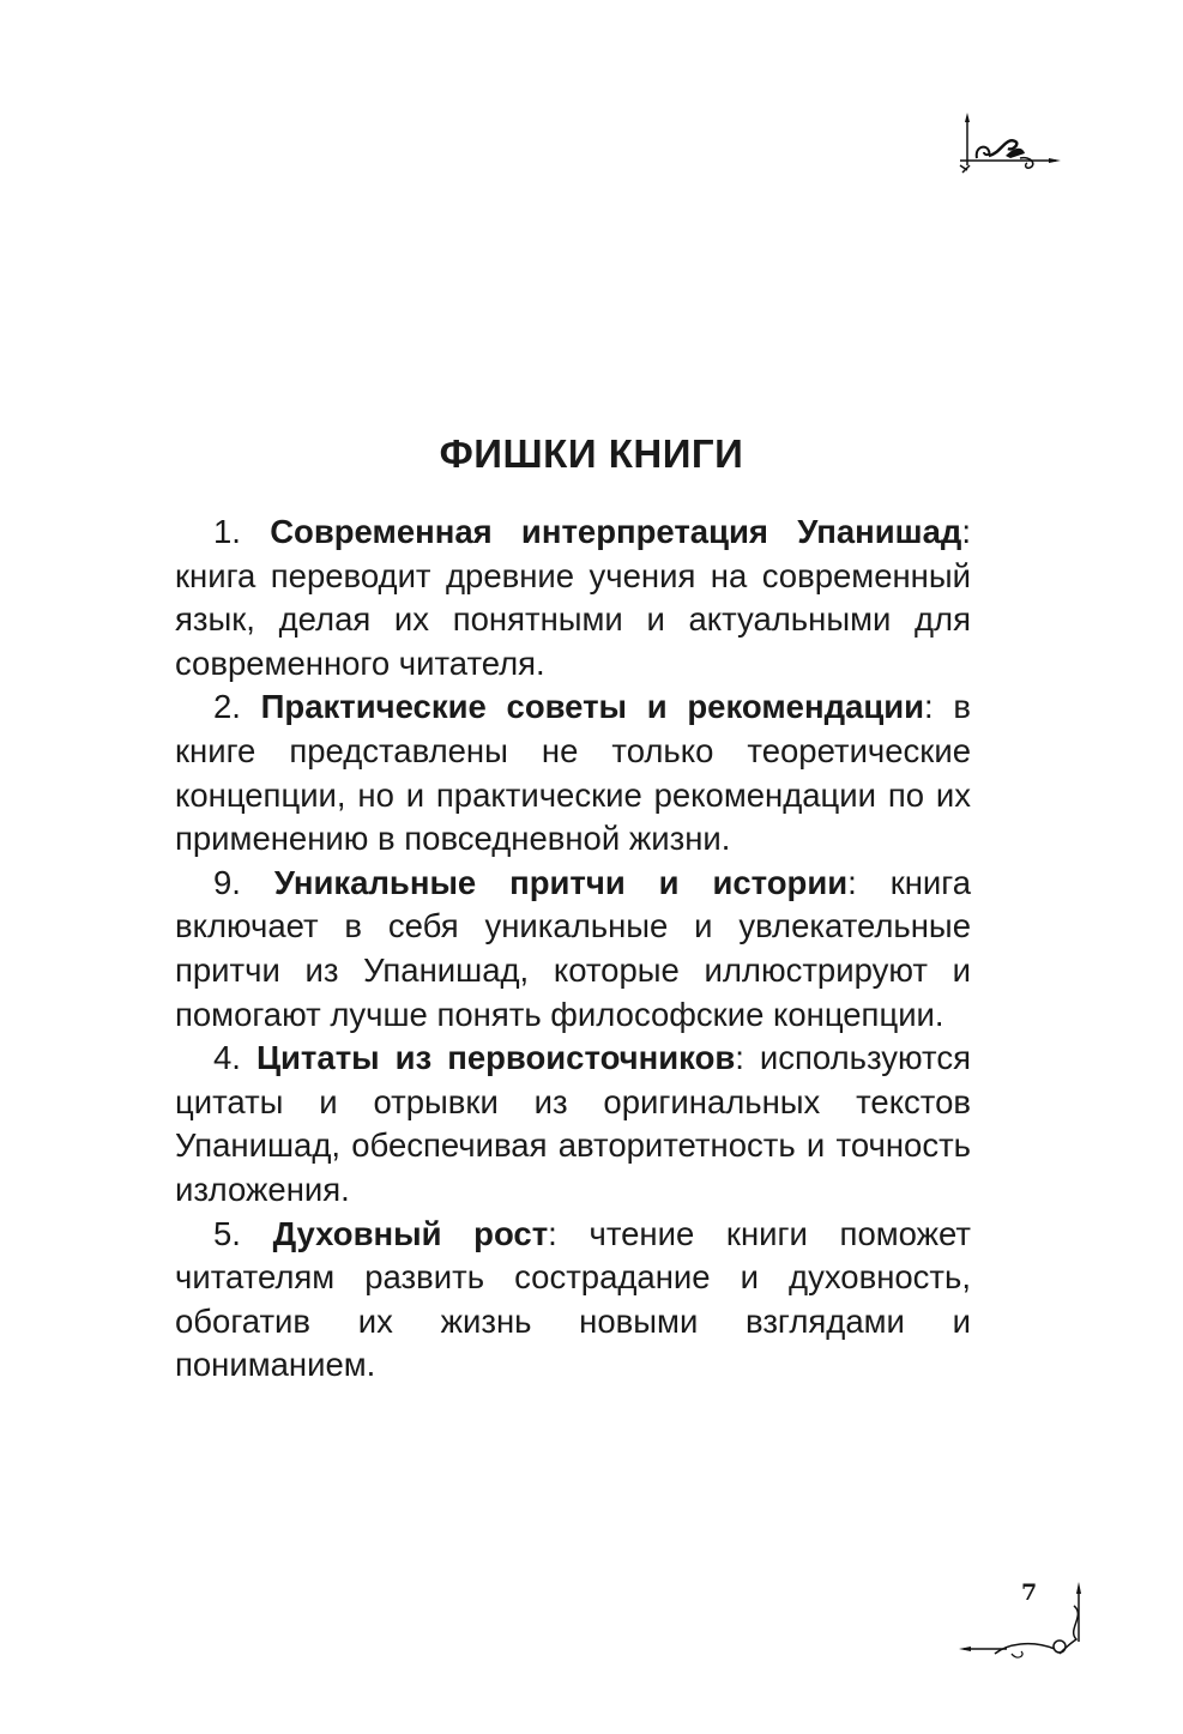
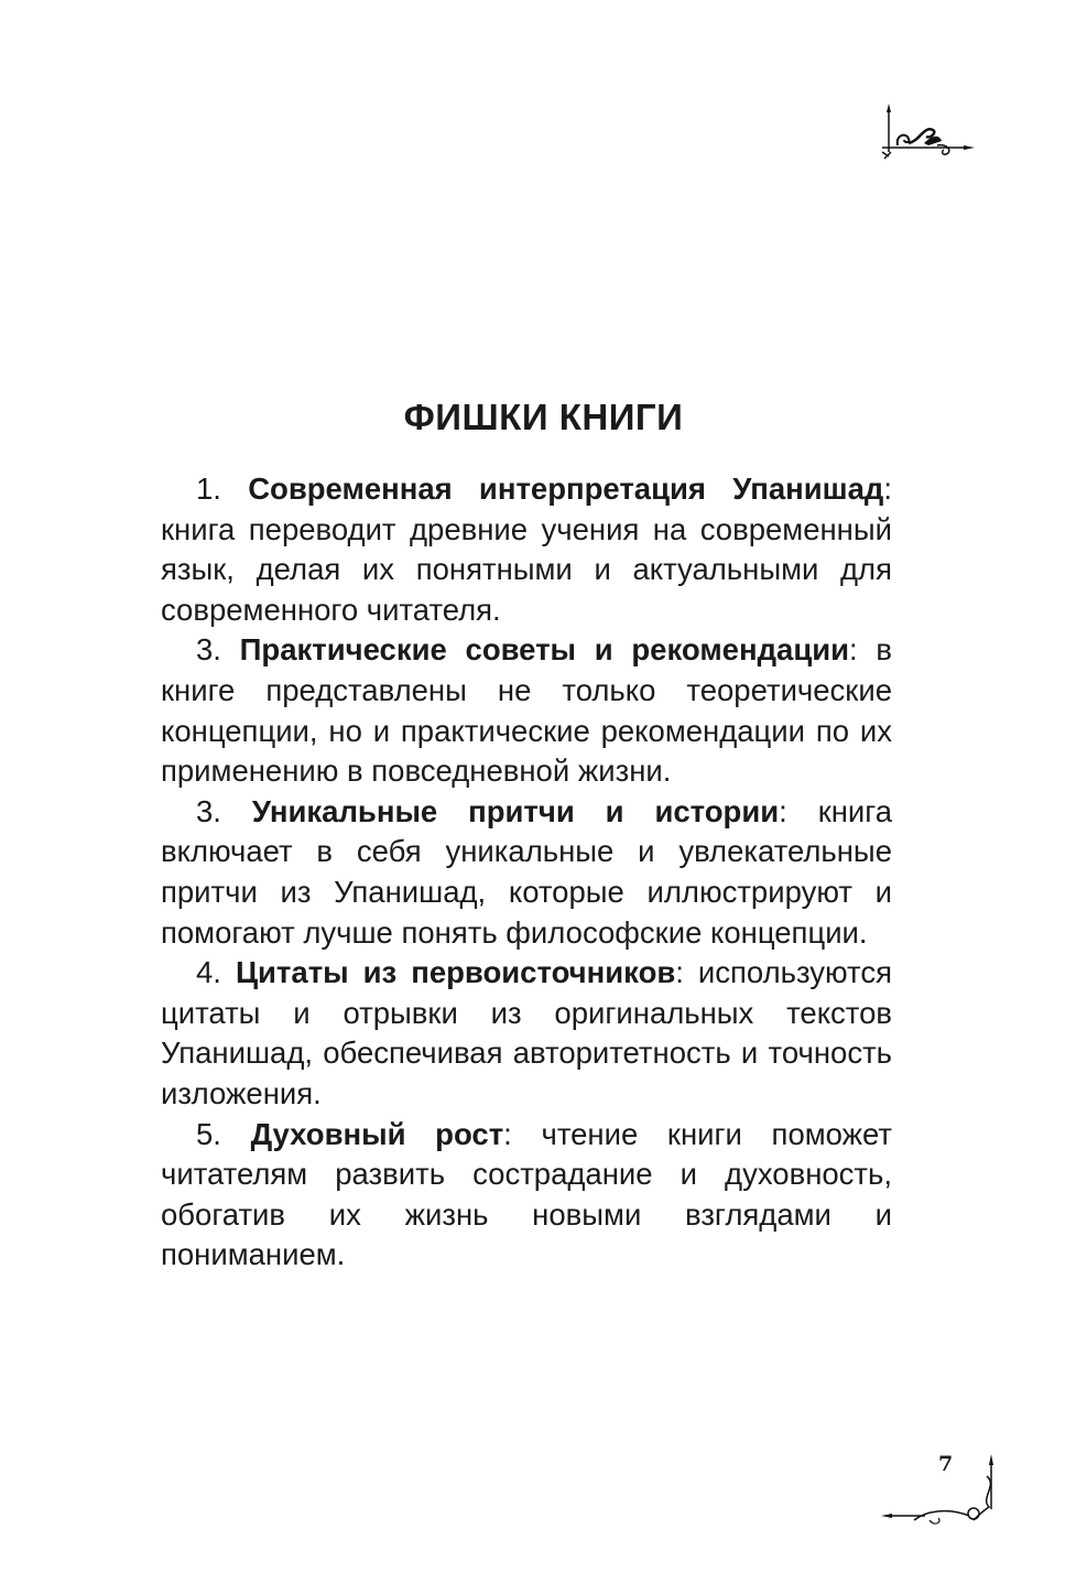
  ФИШКИ КНИГИ
  1. Современная интерпретация Упанишад: книга переводит древние учения на современный язык, делая их понятными и актуальными для современного читателя.
- 2. Практические советы и рекомендации: в книге представлены не только теоретические концепции, но и практические рекомендации по их применению в повседневной жизни.
+ 3. Практические советы и рекомендации: в книге представлены не только теоретические концепции, но и практические рекомендации по их применению в повседневной жизни.
- 9. Уникальные притчи и истории: книга включает в себя уникальные и увлекательные притчи из Упанишад, которые иллюстрируют и помогают лучше понять философские концепции.
+ 3. Уникальные притчи и истории: книга включает в себя уникальные и увлекательные притчи из Упанишад, которые иллюстрируют и помогают лучше понять философские концепции.
  4. Цитаты из первоисточников: используются цитаты и отрывки из оригинальных текстов Упанишад, обеспечивая авторитетность и точность изложения.
  5. Духовный рост: чтение книги поможет читателям развить сострадание и духовность, обогатив их жизнь новыми взглядами и пониманием.
  7
